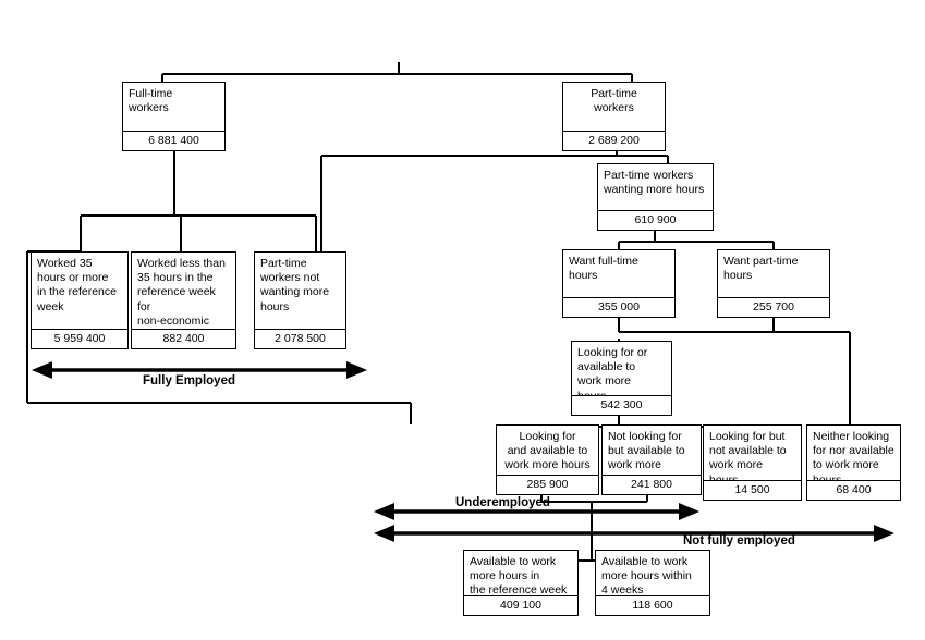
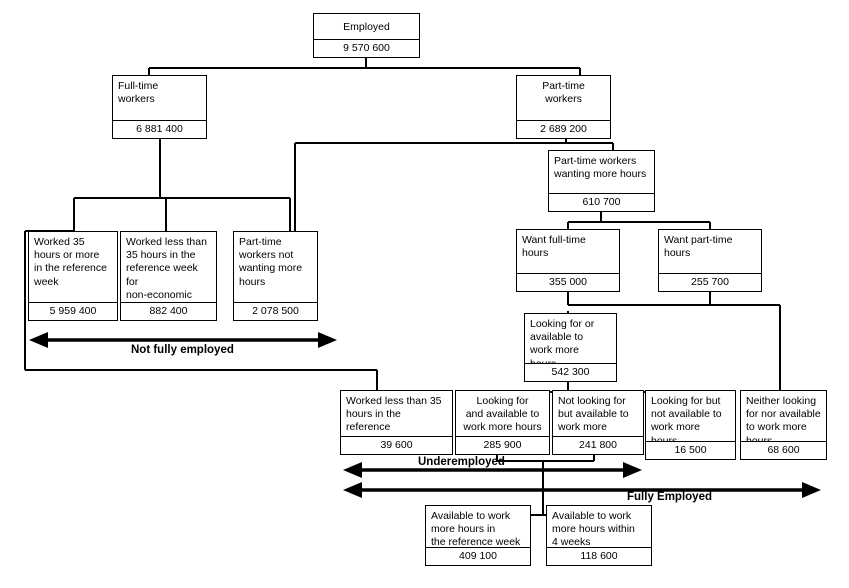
+ Employed
+ 9 570 600
  Full-time
  workers
  6 881 400
  Part-time
  workers
  2 689 200
  Part-time workers
  wanting more hours
- 610 900
+ 610 700
  Worked 35
  hours or more
  in the reference
  week
  5 959 400
  Worked less than
  35 hours in the
  reference week for
  non-economic
  882 400
  Part-time
  workers not
  wanting more
  hours
  2 078 500
  Want full-time
  hours
  355 000
  Want part-time
  hours
  255 700
  Looking for or
  available to
  work more
  542 300
+ Worked less than 35
+ hours in the reference
+ 39 600
  Looking for
  and available to
  work more hours
  285 900
  Not looking for
  but available to
  work more
  241 800
  Looking for but
  not available to
  work more
- 14 500
+ 16 500
  Neither looking
  for nor available
  to work more
- 68 400
+ 68 600
  Available to work
  more hours in
  the reference week
  409 100
  Available to work
  more hours within
  4 weeks
  118 600
- Fully Employed
+ Not fully employed
  Underemployed
- Not fully employed
+ Fully Employed
